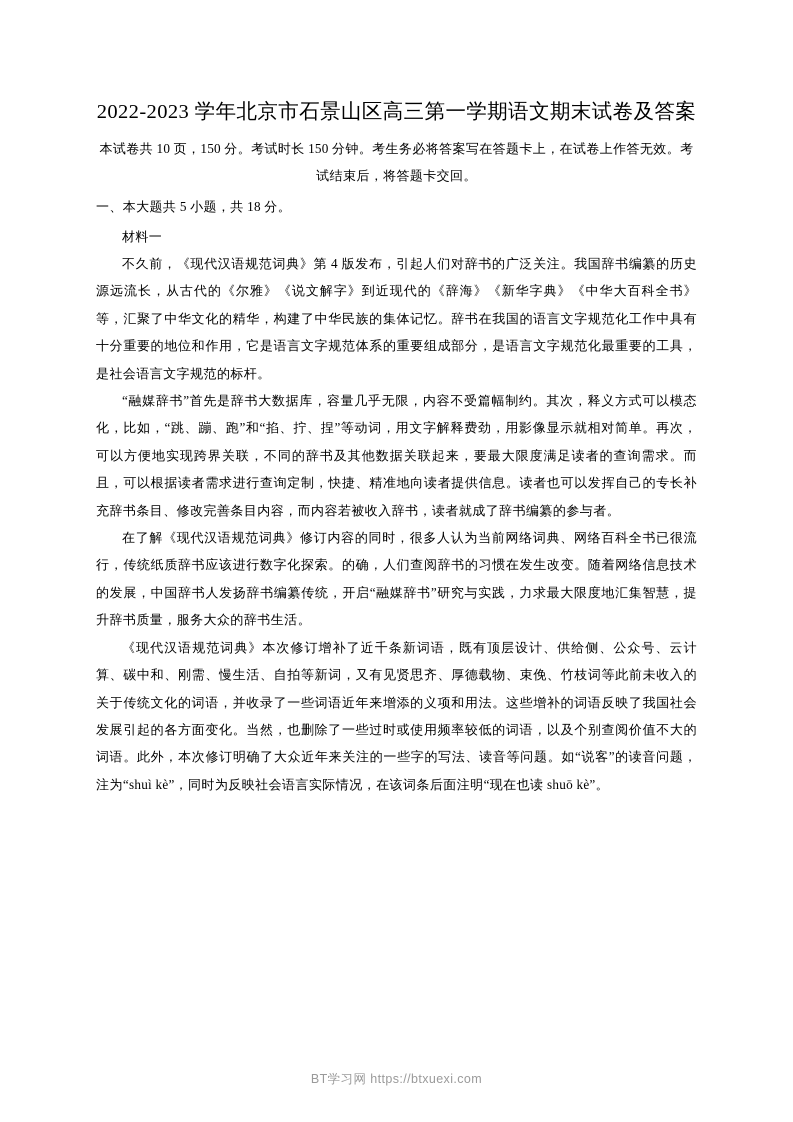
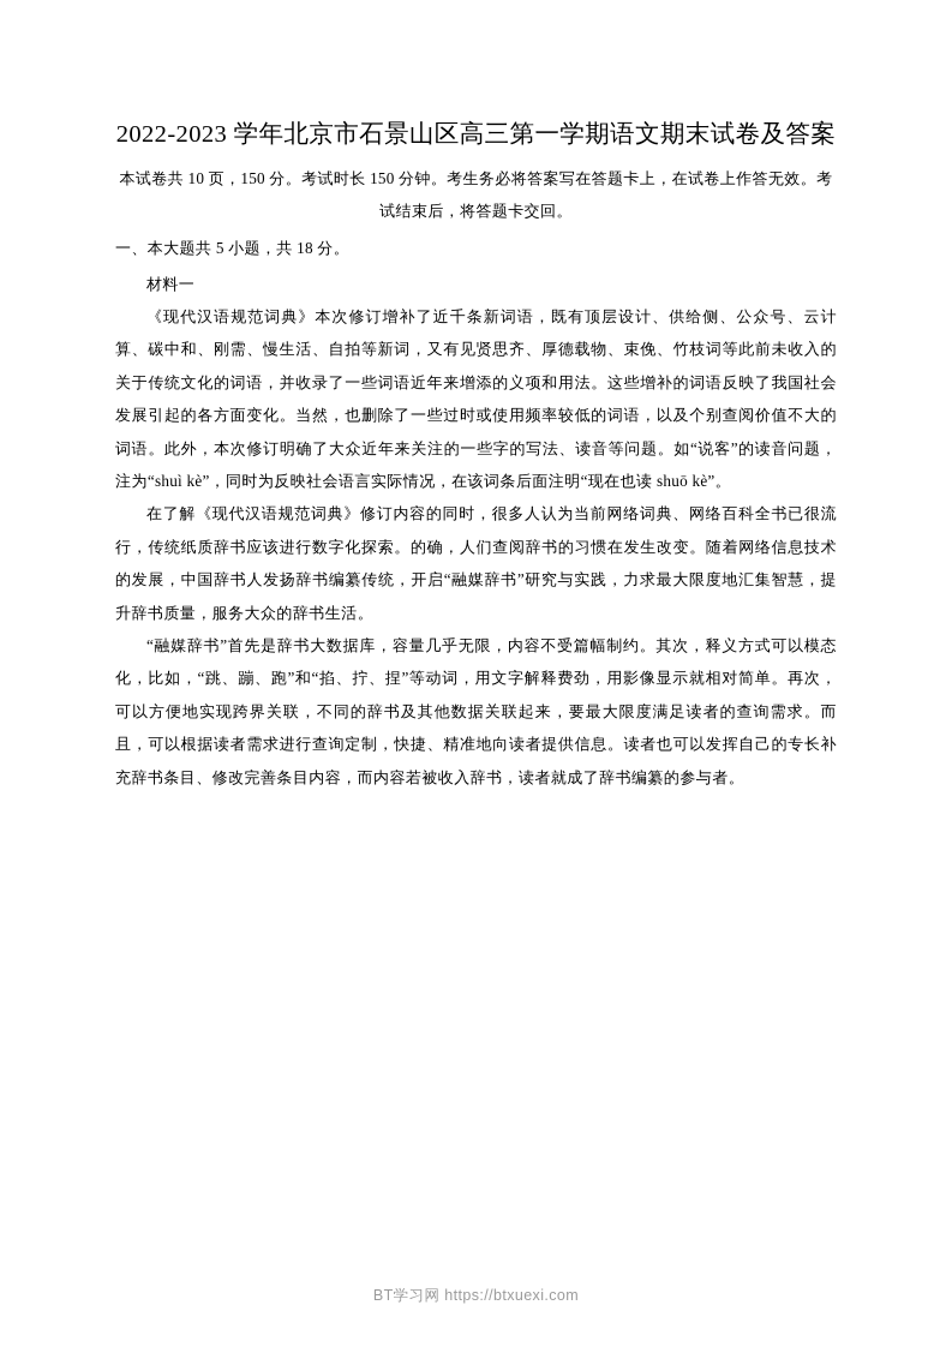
  2022-2023 学年北京市石景山区高三第一学期语文期末试卷及答案
  本试卷共 10 页，150 分。考试时长 150 分钟。考生务必将答案写在答题卡上，在试卷上作答无效。考试结束后，将答题卡交回。
  一、本大题共 5 小题，共 18 分。
  材料一
- 不久前，《现代汉语规范词典》第 4 版发布，引起人们对辞书的广泛关注。我国辞书编纂的历史源远流长，从古代的《尔雅》《说文解字》到近现代的《辞海》《新华字典》《中华大百科全书》等，汇聚了中华文化的精华，构建了中华民族的集体记忆。辞书在我国的语言文字规范化工作中具有十分重要的地位和作用，它是语言文字规范体系的重要组成部分，是语言文字规范化最重要的工具，是社会语言文字规范的标杆。
- “融媒辞书”首先是辞书大数据库，容量几乎无限，内容不受篇幅制约。其次，释义方式可以模态化，比如，“跳、蹦、跑”和“掐、拧、捏”等动词，用文字解释费劲，用影像显示就相对简单。再次，可以方便地实现跨界关联，不同的辞书及其他数据关联起来，要最大限度满足读者的查询需求。而且，可以根据读者需求进行查询定制，快捷、精准地向读者提供信息。读者也可以发挥自己的专长补充辞书条目、修改完善条目内容，而内容若被收入辞书，读者就成了辞书编纂的参与者。
+ 《现代汉语规范词典》本次修订增补了近千条新词语，既有顶层设计、供给侧、公众号、云计算、碳中和、刚需、慢生活、自拍等新词，又有见贤思齐、厚德载物、束俛、竹枝词等此前未收入的关于传统文化的词语，并收录了一些词语近年来增添的义项和用法。这些增补的词语反映了我国社会发展引起的各方面变化。当然，也删除了一些过时或使用频率较低的词语，以及个别查阅价值不大的词语。此外，本次修订明确了大众近年来关注的一些字的写法、读音等问题。如“说客”的读音问题，注为“shuì kè”，同时为反映社会语言实际情况，在该词条后面注明“现在也读 shuō kè”。
  在了解《现代汉语规范词典》修订内容的同时，很多人认为当前网络词典、网络百科全书已很流行，传统纸质辞书应该进行数字化探索。的确，人们查阅辞书的习惯在发生改变。随着网络信息技术的发展，中国辞书人发扬辞书编纂传统，开启“融媒辞书”研究与实践，力求最大限度地汇集智慧，提升辞书质量，服务大众的辞书生活。
- 《现代汉语规范词典》本次修订增补了近千条新词语，既有顶层设计、供给侧、公众号、云计算、碳中和、刚需、慢生活、自拍等新词，又有见贤思齐、厚德载物、束俛、竹枝词等此前未收入的关于传统文化的词语，并收录了一些词语近年来增添的义项和用法。这些增补的词语反映了我国社会发展引起的各方面变化。当然，也删除了一些过时或使用频率较低的词语，以及个别查阅价值不大的词语。此外，本次修订明确了大众近年来关注的一些字的写法、读音等问题。如“说客”的读音问题，注为“shuì kè”，同时为反映社会语言实际情况，在该词条后面注明“现在也读 shuō kè”。
+ “融媒辞书”首先是辞书大数据库，容量几乎无限，内容不受篇幅制约。其次，释义方式可以模态化，比如，“跳、蹦、跑”和“掐、拧、捏”等动词，用文字解释费劲，用影像显示就相对简单。再次，可以方便地实现跨界关联，不同的辞书及其他数据关联起来，要最大限度满足读者的查询需求。而且，可以根据读者需求进行查询定制，快捷、精准地向读者提供信息。读者也可以发挥自己的专长补充辞书条目、修改完善条目内容，而内容若被收入辞书，读者就成了辞书编纂的参与者。
  BT学习网 https://btxuexi.com
